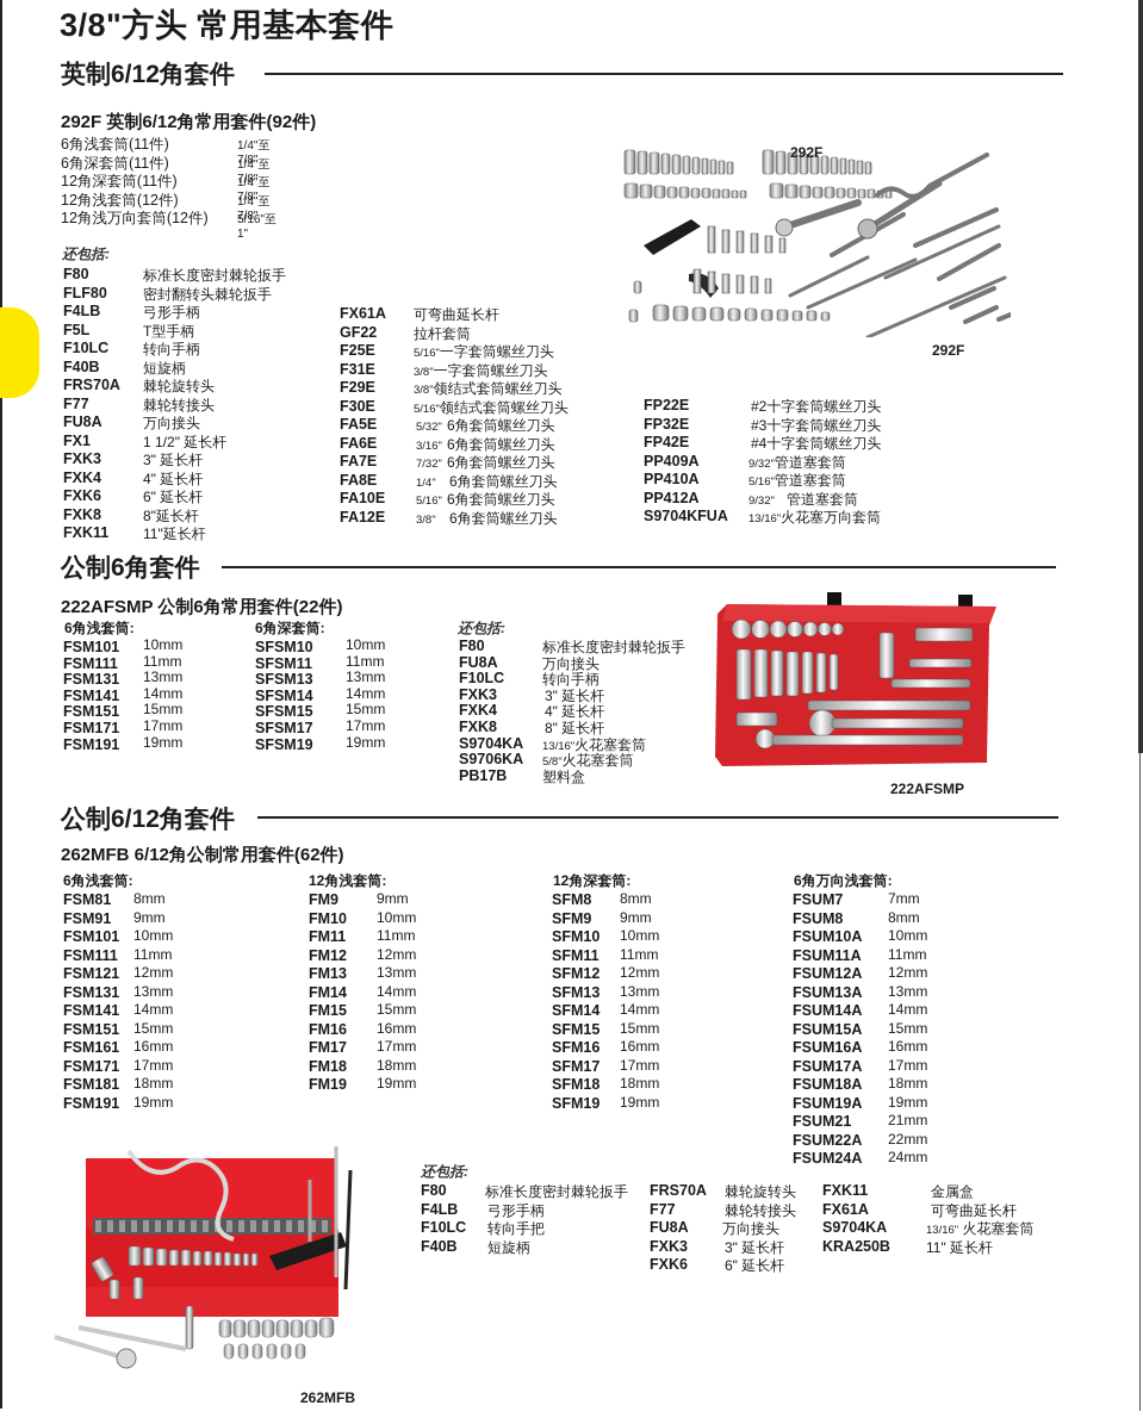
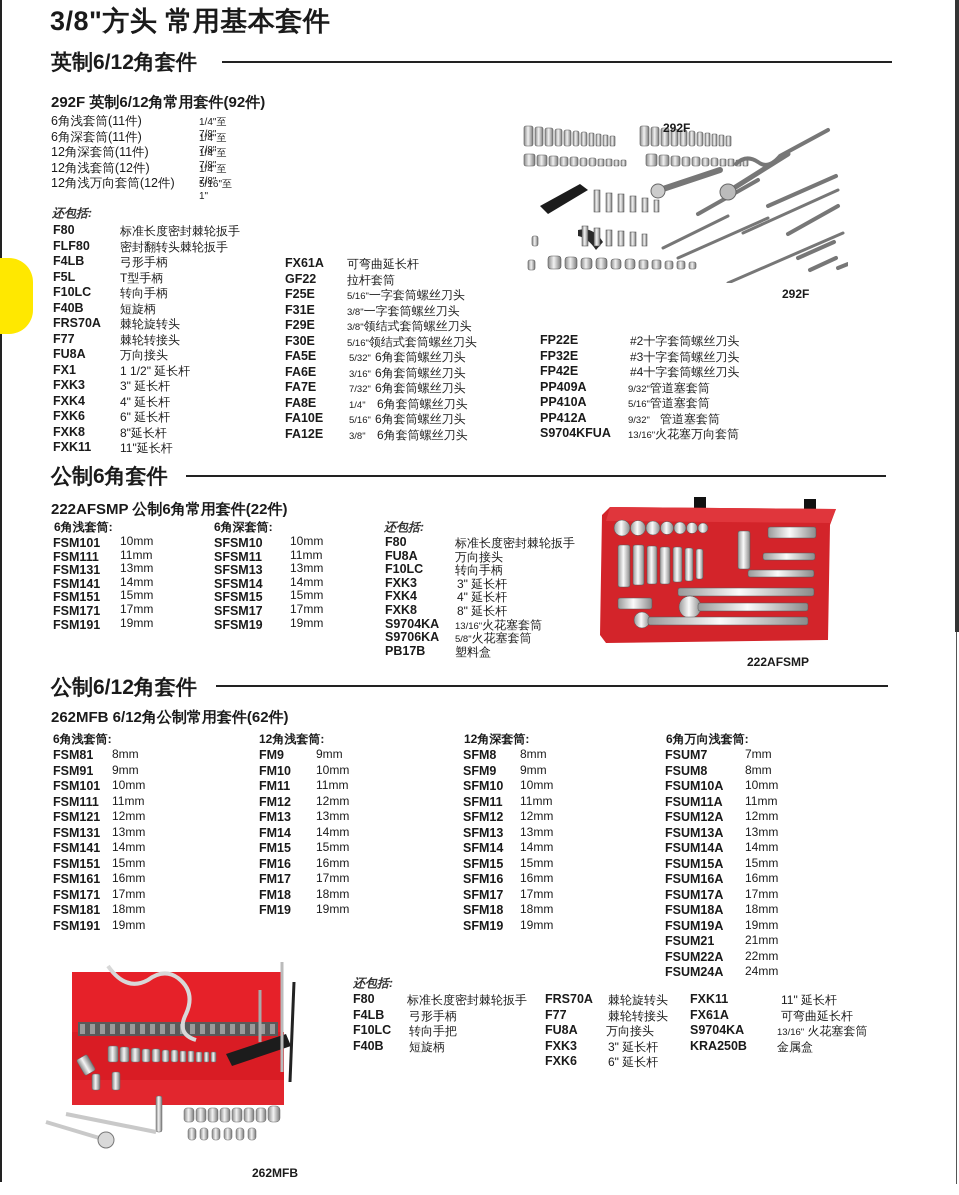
  3/8"方头 常用基本套件
  英制6/12角套件
  292F 英制6/12角常用套件(92件)
  6角浅套筒(11件)
  1/4"至7/8"
  6角深套筒(11件)
  1/4"至7/8"
  12角深套筒(11件)
  1/4"至7/8"
  12角浅套筒(12件)
  1/4"至7/8"
  12角浅万向套筒(12件)
  5/16"至1"
  还包括:
  F80
  标准长度密封棘轮扳手
  FLF80
  密封翻转头棘轮扳手
  F4LB
  弓形手柄
  F5L
  T型手柄
  F10LC
  转向手柄
  F40B
  短旋柄
  FRS70A
  棘轮旋转头
  F77
  棘轮转接头
  FU8A
  万向接头
  FX1
  1 1/2" 延长杆
  FXK3
  3" 延长杆
  FXK4
  4" 延长杆
  FXK6
  6" 延长杆
  FXK8
  8"延长杆
  FXK11
  11"延长杆
  FX61A
  可弯曲延长杆
  GF22
  拉杆套筒
  F25E
  5/16"一字套筒螺丝刀头
  F31E
  3/8"一字套筒螺丝刀头
  F29E
  3/8"领结式套筒螺丝刀头
  F30E
  5/16"领结式套筒螺丝刀头
  FA5E
  5/32" 6角套筒螺丝刀头
  FA6E
  3/16" 6角套筒螺丝刀头
  FA7E
  7/32" 6角套筒螺丝刀头
  FA8E
  1/4" 6角套筒螺丝刀头
  FA10E
  5/16" 6角套筒螺丝刀头
  FA12E
  3/8" 6角套筒螺丝刀头
  FP22E
  #2十字套筒螺丝刀头
  FP32E
  #3十字套筒螺丝刀头
  FP42E
  #4十字套筒螺丝刀头
  PP409A
  9/32"管道塞套筒
  PP410A
  5/16"管道塞套筒
  PP412A
  9/32" 管道塞套筒
  S9704KFUA
  13/16"火花塞万向套筒
  292F
  292F
  公制6角套件
  222AFSMP 公制6角常用套件(22件)
  6角浅套筒:
  FSM101
  10mm
  FSM111
  11mm
  FSM131
  13mm
  FSM141
  14mm
  FSM151
  15mm
  FSM171
  17mm
  FSM191
  19mm
  6角深套筒:
  SFSM10
  10mm
  SFSM11
  11mm
  SFSM13
  13mm
  SFSM14
  14mm
  SFSM15
  15mm
  SFSM17
  17mm
  SFSM19
  19mm
  还包括:
  F80
  标准长度密封棘轮扳手
  FU8A
  万向接头
  F10LC
  转向手柄
  FXK3
  3" 延长杆
  FXK4
  4" 延长杆
  FXK8
  8" 延长杆
  S9704KA
  13/16"火花塞套筒
  S9706KA
  5/8"火花塞套筒
  PB17B
  塑料盒
  222AFSMP
  公制6/12角套件
  262MFB 6/12角公制常用套件(62件)
  6角浅套筒:
  FSM81
  8mm
  FSM91
  9mm
  FSM101
  10mm
  FSM111
  11mm
  FSM121
  12mm
  FSM131
  13mm
  FSM141
  14mm
  FSM151
  15mm
  FSM161
  16mm
  FSM171
  17mm
  FSM181
  18mm
  FSM191
  19mm
  12角浅套筒:
  FM9
  9mm
  FM10
  10mm
  FM11
  11mm
  FM12
  12mm
  FM13
  13mm
  FM14
  14mm
  FM15
  15mm
  FM16
  16mm
  FM17
  17mm
  FM18
  18mm
  FM19
  19mm
  12角深套筒:
  SFM8
  8mm
  SFM9
  9mm
  SFM10
  10mm
  SFM11
  11mm
  SFM12
  12mm
  SFM13
  13mm
  SFM14
  14mm
  SFM15
  15mm
  SFM16
  16mm
  SFM17
  17mm
  SFM18
  18mm
  SFM19
  19mm
  6角万向浅套筒:
  FSUM7
  7mm
  FSUM8
  8mm
  FSUM10A
  10mm
  FSUM11A
  11mm
  FSUM12A
  12mm
  FSUM13A
  13mm
  FSUM14A
  14mm
  FSUM15A
  15mm
  FSUM16A
  16mm
  FSUM17A
  17mm
  FSUM18A
  18mm
  FSUM19A
  19mm
  FSUM21
  21mm
  FSUM22A
  22mm
  FSUM24A
  24mm
  还包括:
  F80
  标准长度密封棘轮扳手
  F4LB
  弓形手柄
  F10LC
  转向手把
  F40B
  短旋柄
  FRS70A
  棘轮旋转头
  F77
  棘轮转接头
  FU8A
  万向接头
  FXK3
  3" 延长杆
  FXK6
  6" 延长杆
  FXK11
- 金属盒
+ 11" 延长杆
  FX61A
  可弯曲延长杆
  S9704KA
  13/16" 火花塞套筒
  KRA250B
- 11" 延长杆
+ 金属盒
  262MFB
